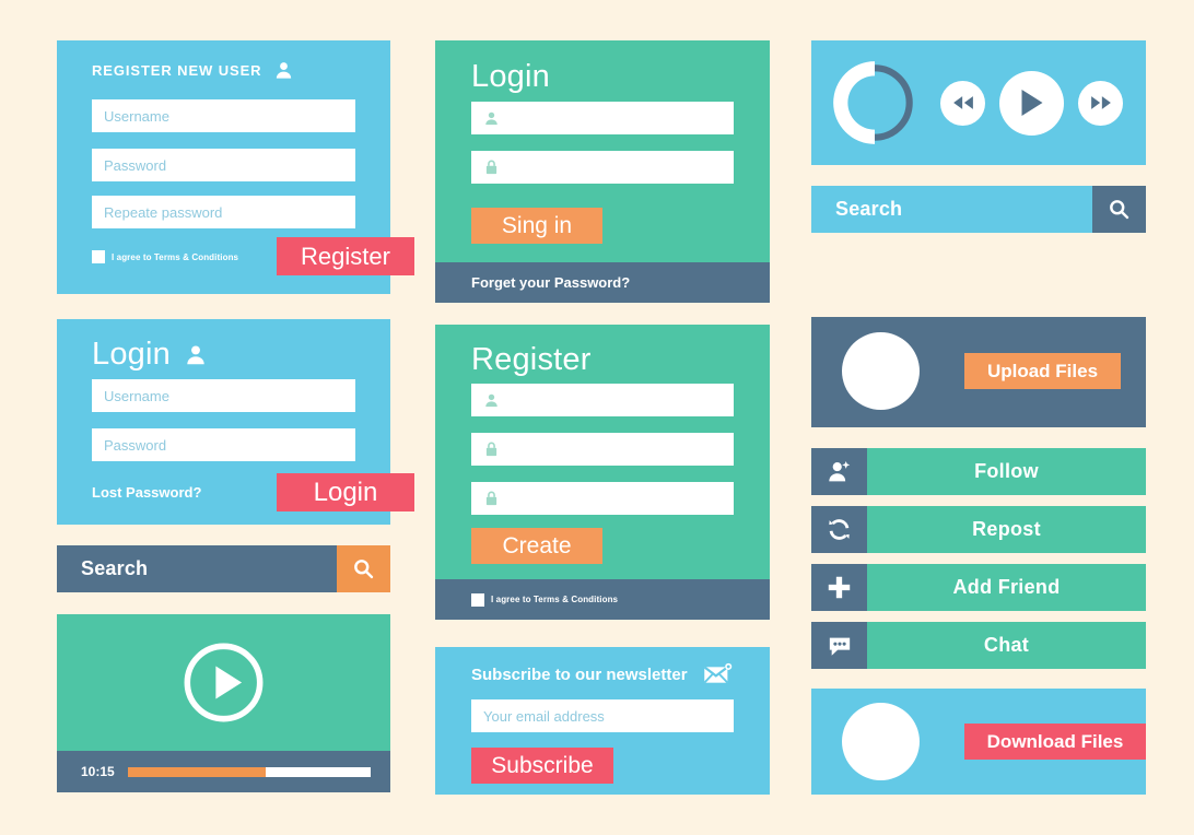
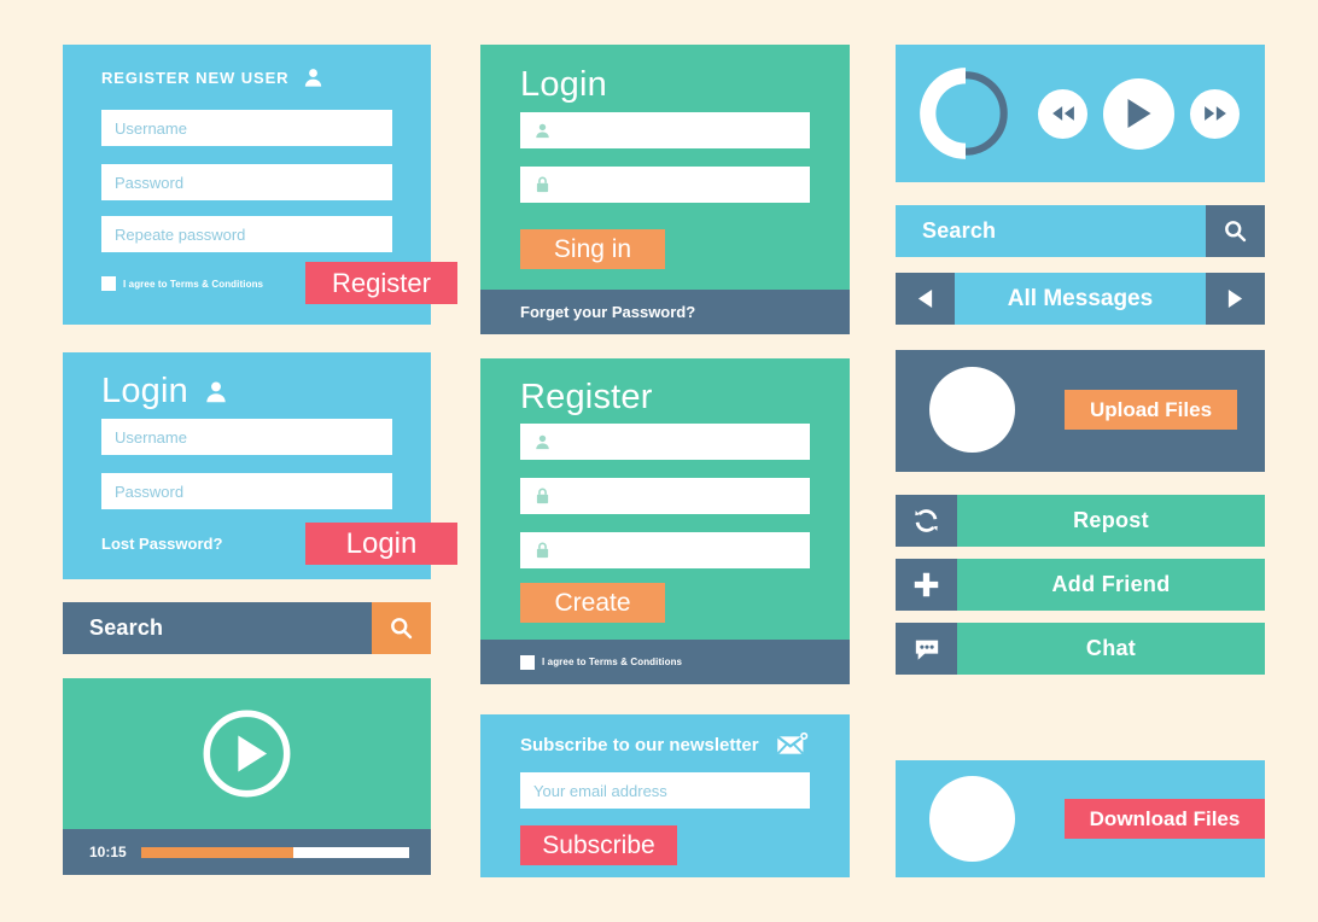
  REGISTER NEW USER
  Username
  Password
  Repeate password
  I agree to Terms & Conditions
  Register
  Login
  Username
  Password
  Lost Password?
  Login
  Search
  10:15
  Login
  Sing in
  Forget your Password?
  Register
  Create
  I agree to Terms & Conditions
  Subscribe to our newsletter
  Your email address
  Subscribe
  Search
+ All Messages
  Upload Files
- Follow
  Repost
  Add Friend
  Chat
  Download Files
